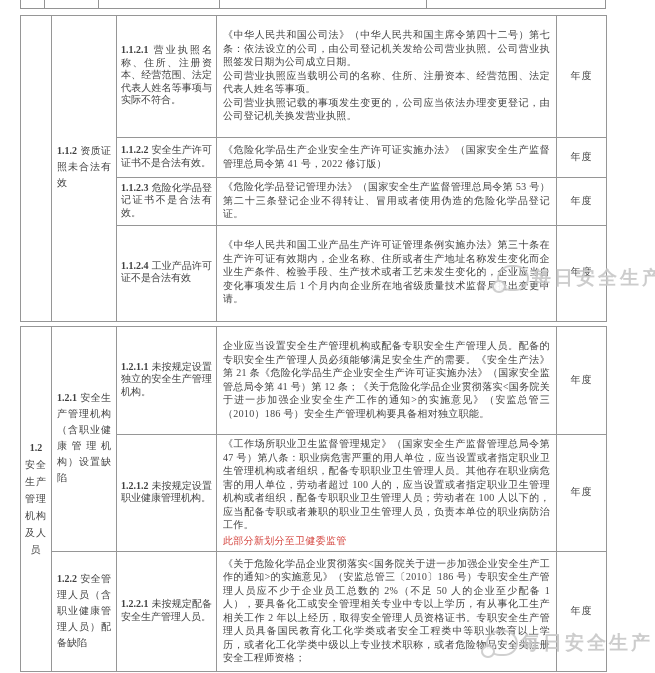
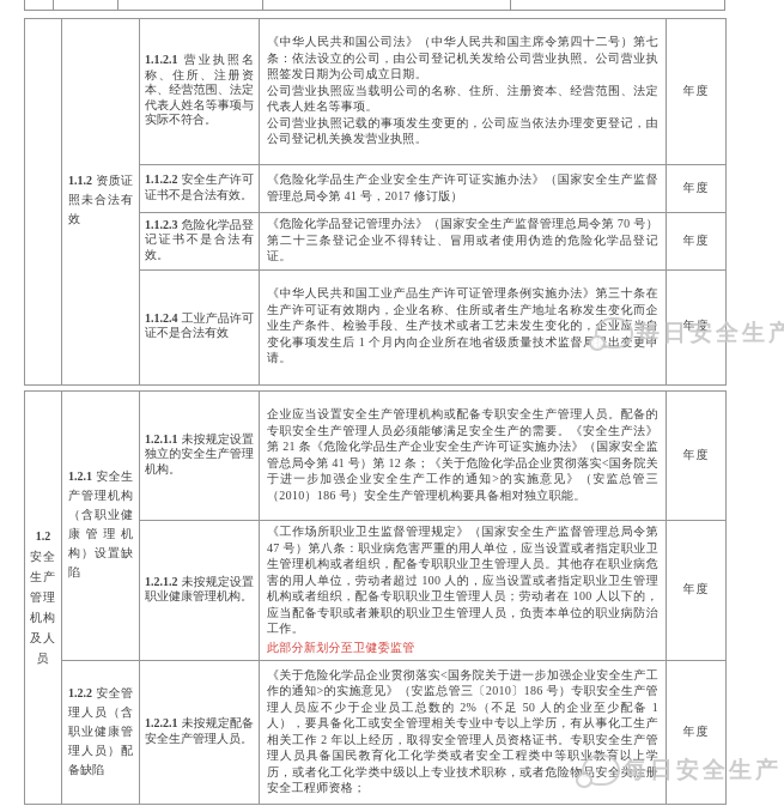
  	1.1.2 资质证照未合法有效	1.1.2.1 营业执照名称、住所、注册资本、经营范围、法定代表人姓名等事项与实际不符合。	《中华人民共和国公司法》（中华人民共和国主席令第四十二号）第七条：依法设立的公司，由公司登记机关发给公司营业执照。公司营业执照签发日期为公司成立日期。 公司营业执照应当载明公司的名称、住所、注册资本、经营范围、法定代表人姓名等事项。 公司营业执照记载的事项发生变更的，公司应当依法办理变更登记，由公司登记机关换发营业执照。	年度
- 1.1.2.2 安全生产许可证书不是合法有效。	《危险化学品生产企业安全生产许可证实施办法》（国家安全生产监督管理总局令第 41 号，2022 修订版）	年度
+ 1.1.2.2 安全生产许可证书不是合法有效。	《危险化学品生产企业安全生产许可证实施办法》（国家安全生产监督管理总局令第 41 号，2017 修订版）	年度
- 1.1.2.3 危险化学品登记证书不是合法有效。	《危险化学品登记管理办法》（国家安全生产监督管理总局令第 53 号）第二十三条登记企业不得转让、冒用或者使用伪造的危险化学品登记证。	年度
+ 1.1.2.3 危险化学品登记证书不是合法有效。	《危险化学品登记管理办法》（国家安全生产监督管理总局令第 70 号）第二十三条登记企业不得转让、冒用或者使用伪造的危险化学品登记证。	年度
  1.1.2.4 工业产品许可证不是合法有效	《中华人民共和国工业产品生产许可证管理条例实施办法》第三十条在生产许可证有效期内，企业名称、住所或者生产地址名称发生变化而企业生产条件、检验手段、生产技术或者工艺未发生变化的，当自变化事项发生后 1 个月内向企业所在地省级质量技术监督更申请。	年度
  1.2安全生产管理机构及人员	1.2.1 安全生产管理机构（含职业健康管理机构）设置缺陷	1.2.1.1 未按规定设置独立的安全生产管理机构。	企业应当设置安全生产管理机构或配备专职安全生产管理人员。配备的专职安全生产管理人员必须能够满足安全生产的需要。《安全生产法》第 21 条《危险化学品生产企业安全生产许可证实施办法》（国家安全监管总局令第 41 号）第 12 条；《关于危险化学品企业贯彻落实<国务院关于进一步加强企业安全生产工作的通知>的实施意见》（安监总管三（2010）186 号）安全生产管理机构要具备相对独立职能。	年度
  1.2.1.2 未按规定设置职业健康管理机构。	《工作场所职业卫生监督管理规定》（国家安全生产监督管理总局令第 47 号）第八条：职业病危害严重的用人单位，应当设置或者指定职业卫生管理机构或者组织，配备专职职业卫生管理人员。其他存在职业病危害的用人单位，劳动者超过 100 人的，应当设置或者指定职业卫生管理机构或者组织，配备专职职业卫生管理人员；劳动者在 100 人以下的，应当配备专职或者兼职的职业卫生管理人员，负责本单位的职业病防治工作。 此部分新划分至卫健委监管	年度
  1.2.2 安全管理人员（含职业健康管理人员）配备缺陷	1.2.2.1 未按规定配备安全生产管理人员。	《关于危险化学品企业贯彻落实<国务院关于进一步加强企业安全生产工作的通知>的实施意见》（安监总管三〔2010〕186 号）专职安全生产管理人员应不少于企业员工总数的 2%（不足 50 人的企业至少配备 1 人），要具备化工或安全管理相关专业中专以上学历，有从事化工生产相关工作 2 年以上经历，取得安全管理人员资格证书。专职安全生产管理人员具备国民教育化工化学类或者安全工程类中等职业育以上学历，或者化工化学类中级以上专业技术职称，或者危险物类注册安全工程师资格；	年度
  每日安全生产
  每日安全生产
